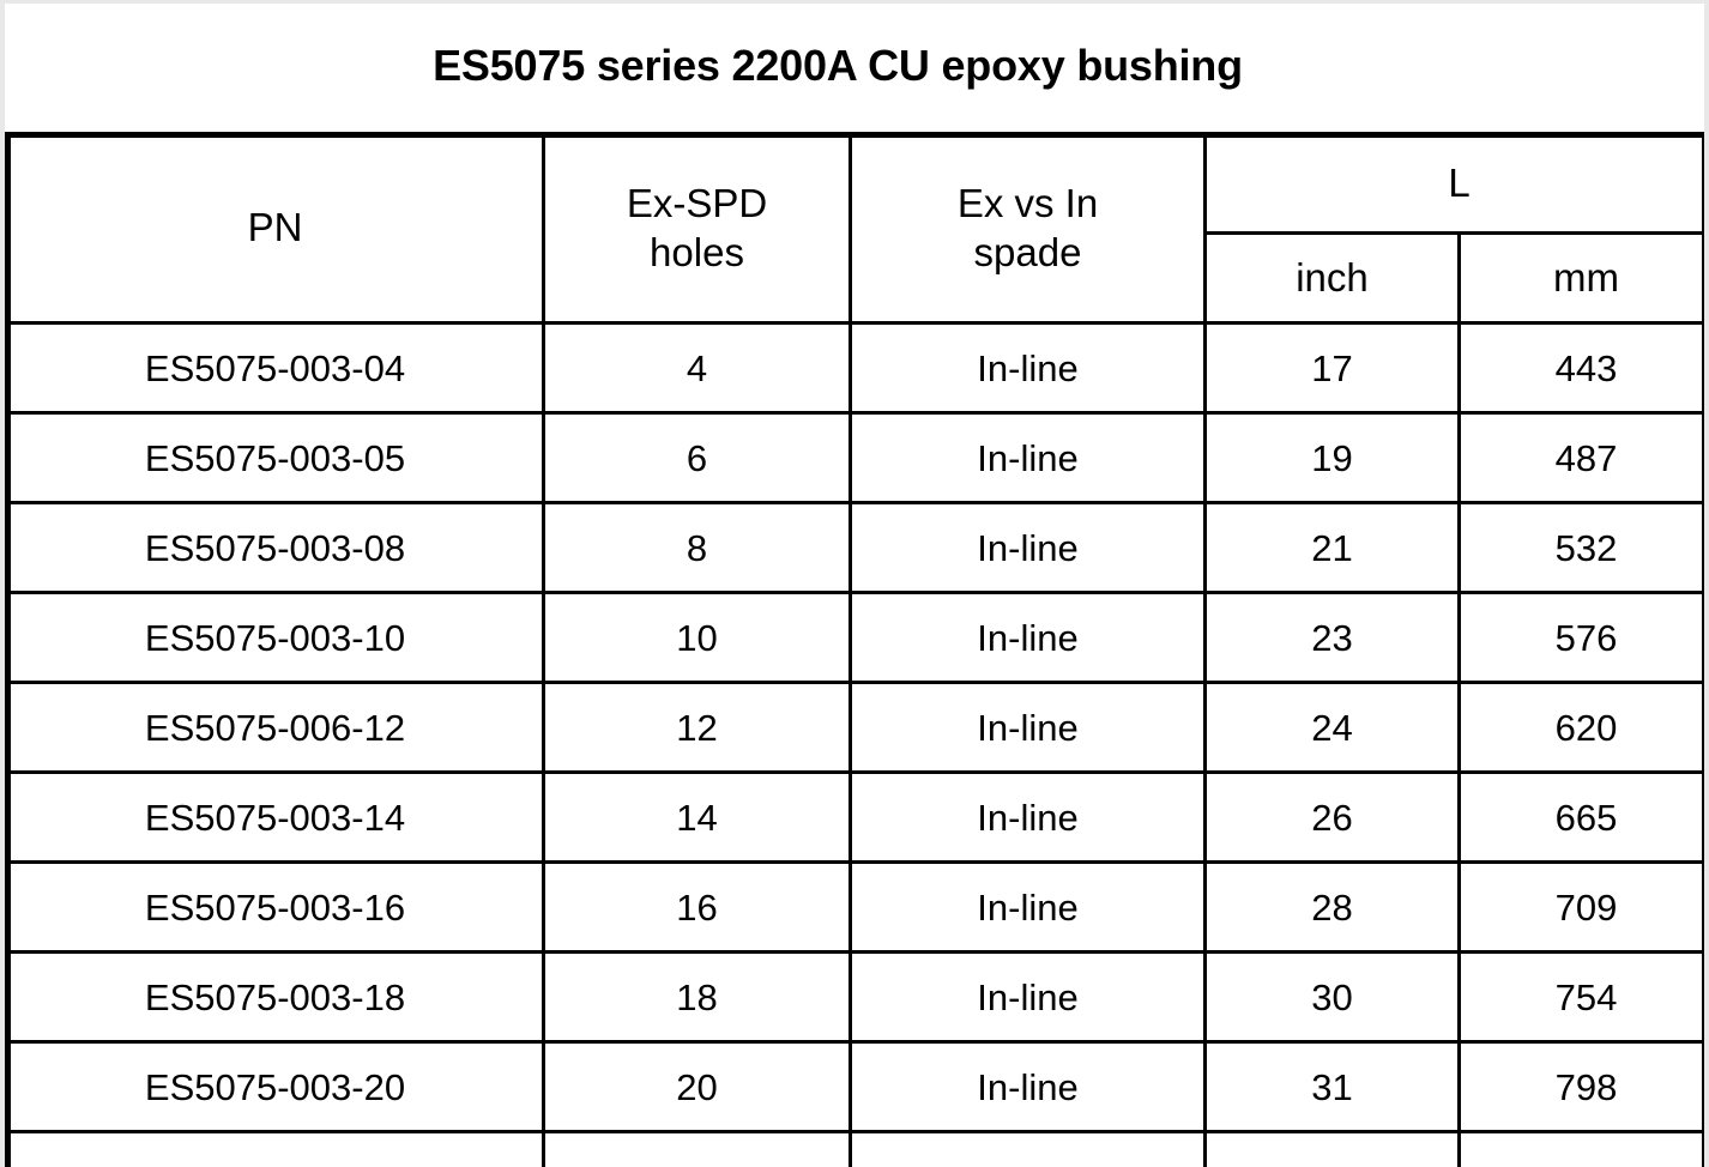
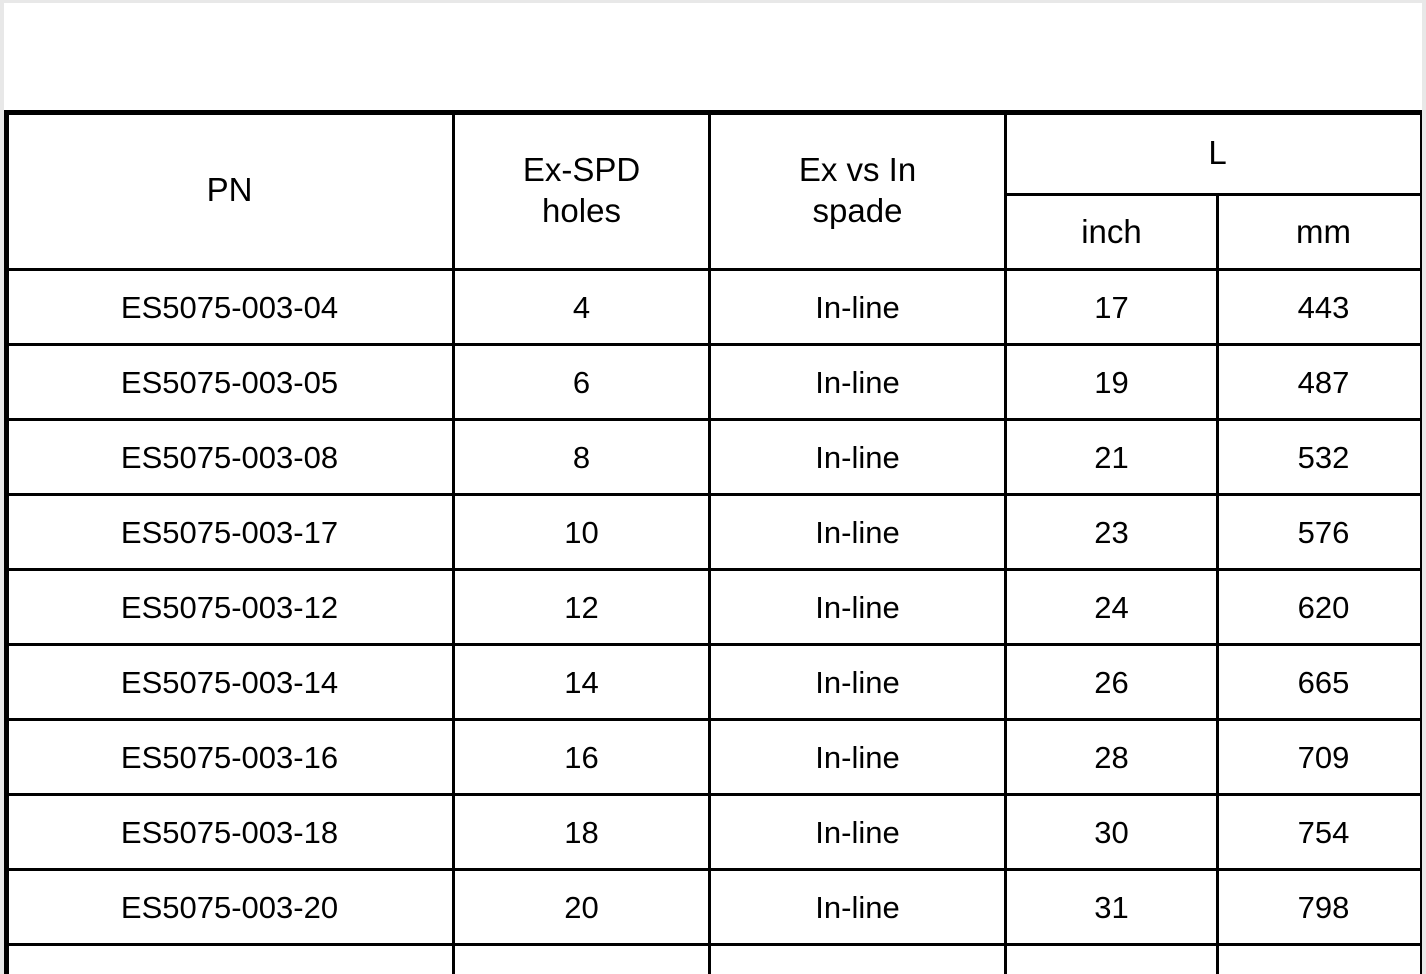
- ES5075 series 2200A CU epoxy bushing
  PN	Ex-SPDholes	Ex vs Inspade	L
  inch	mm
  ES5075-003-04	4	In-line	17	443
  ES5075-003-05	6	In-line	19	487
  ES5075-003-08	8	In-line	21	532
- ES5075-003-10	10	In-line	23	576
+ ES5075-003-17	10	In-line	23	576
- ES5075-006-12	12	In-line	24	620
+ ES5075-003-12	12	In-line	24	620
  ES5075-003-14	14	In-line	26	665
  ES5075-003-16	16	In-line	28	709
  ES5075-003-18	18	In-line	30	754
  ES5075-003-20	20	In-line	31	798
